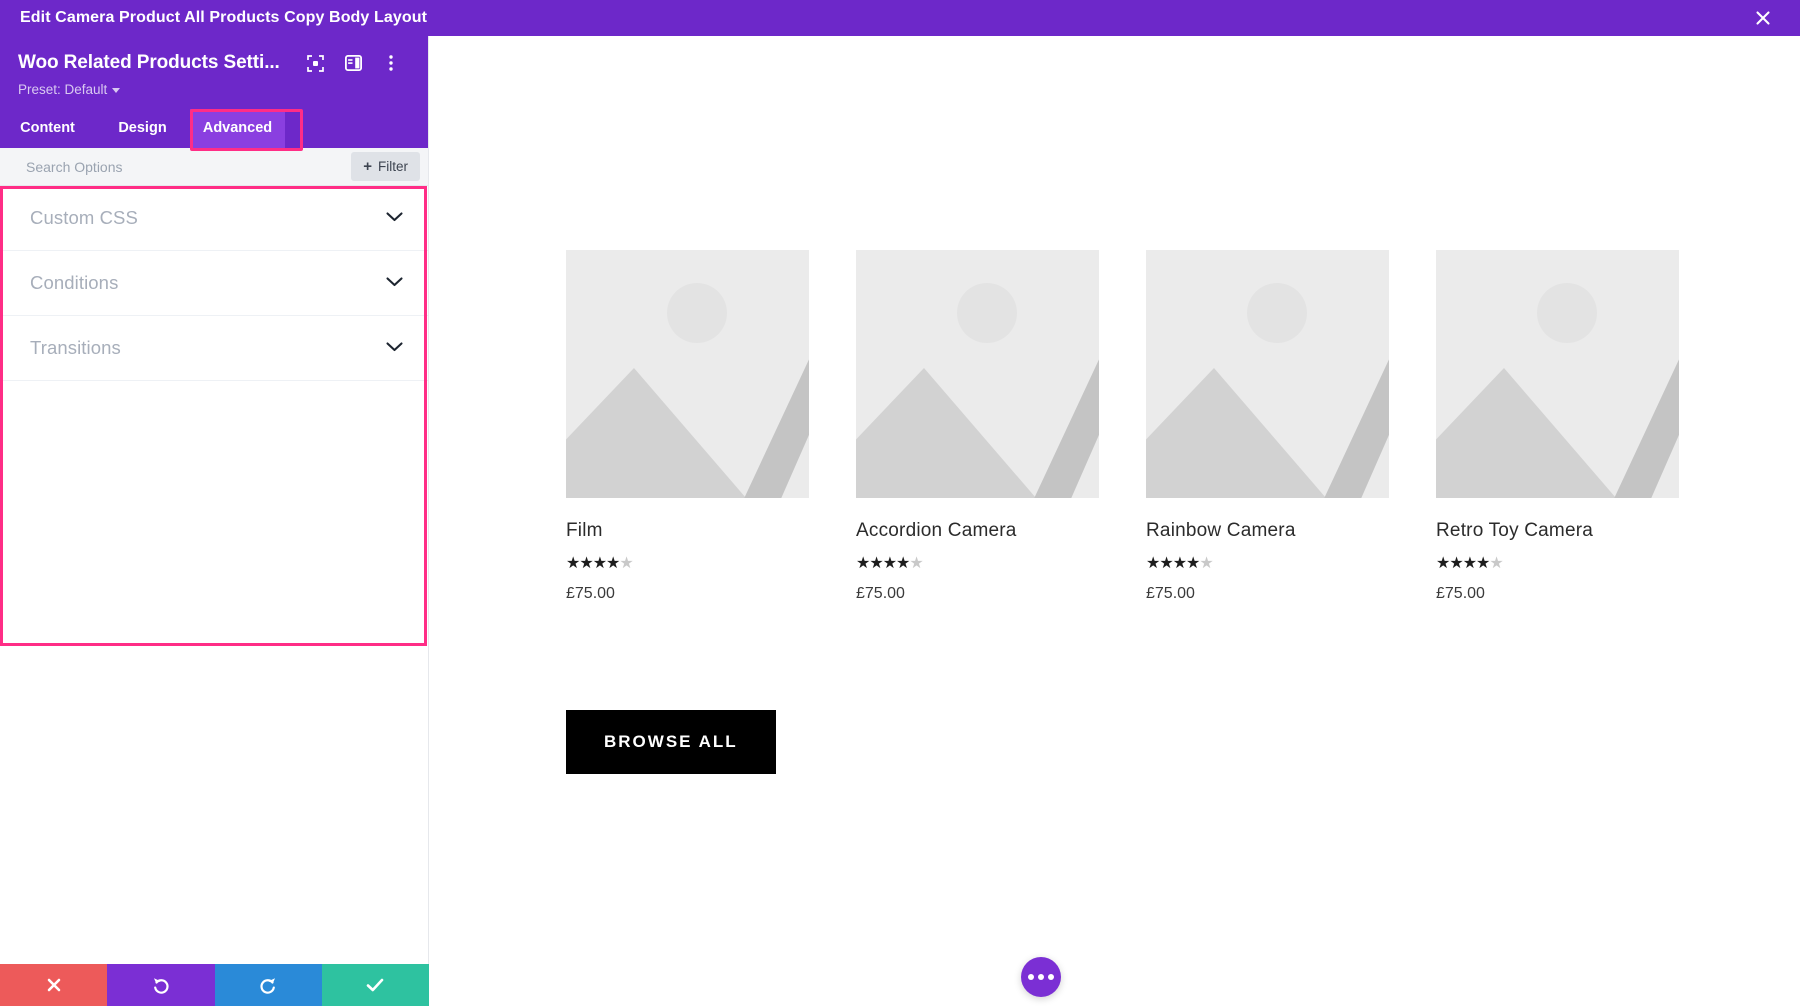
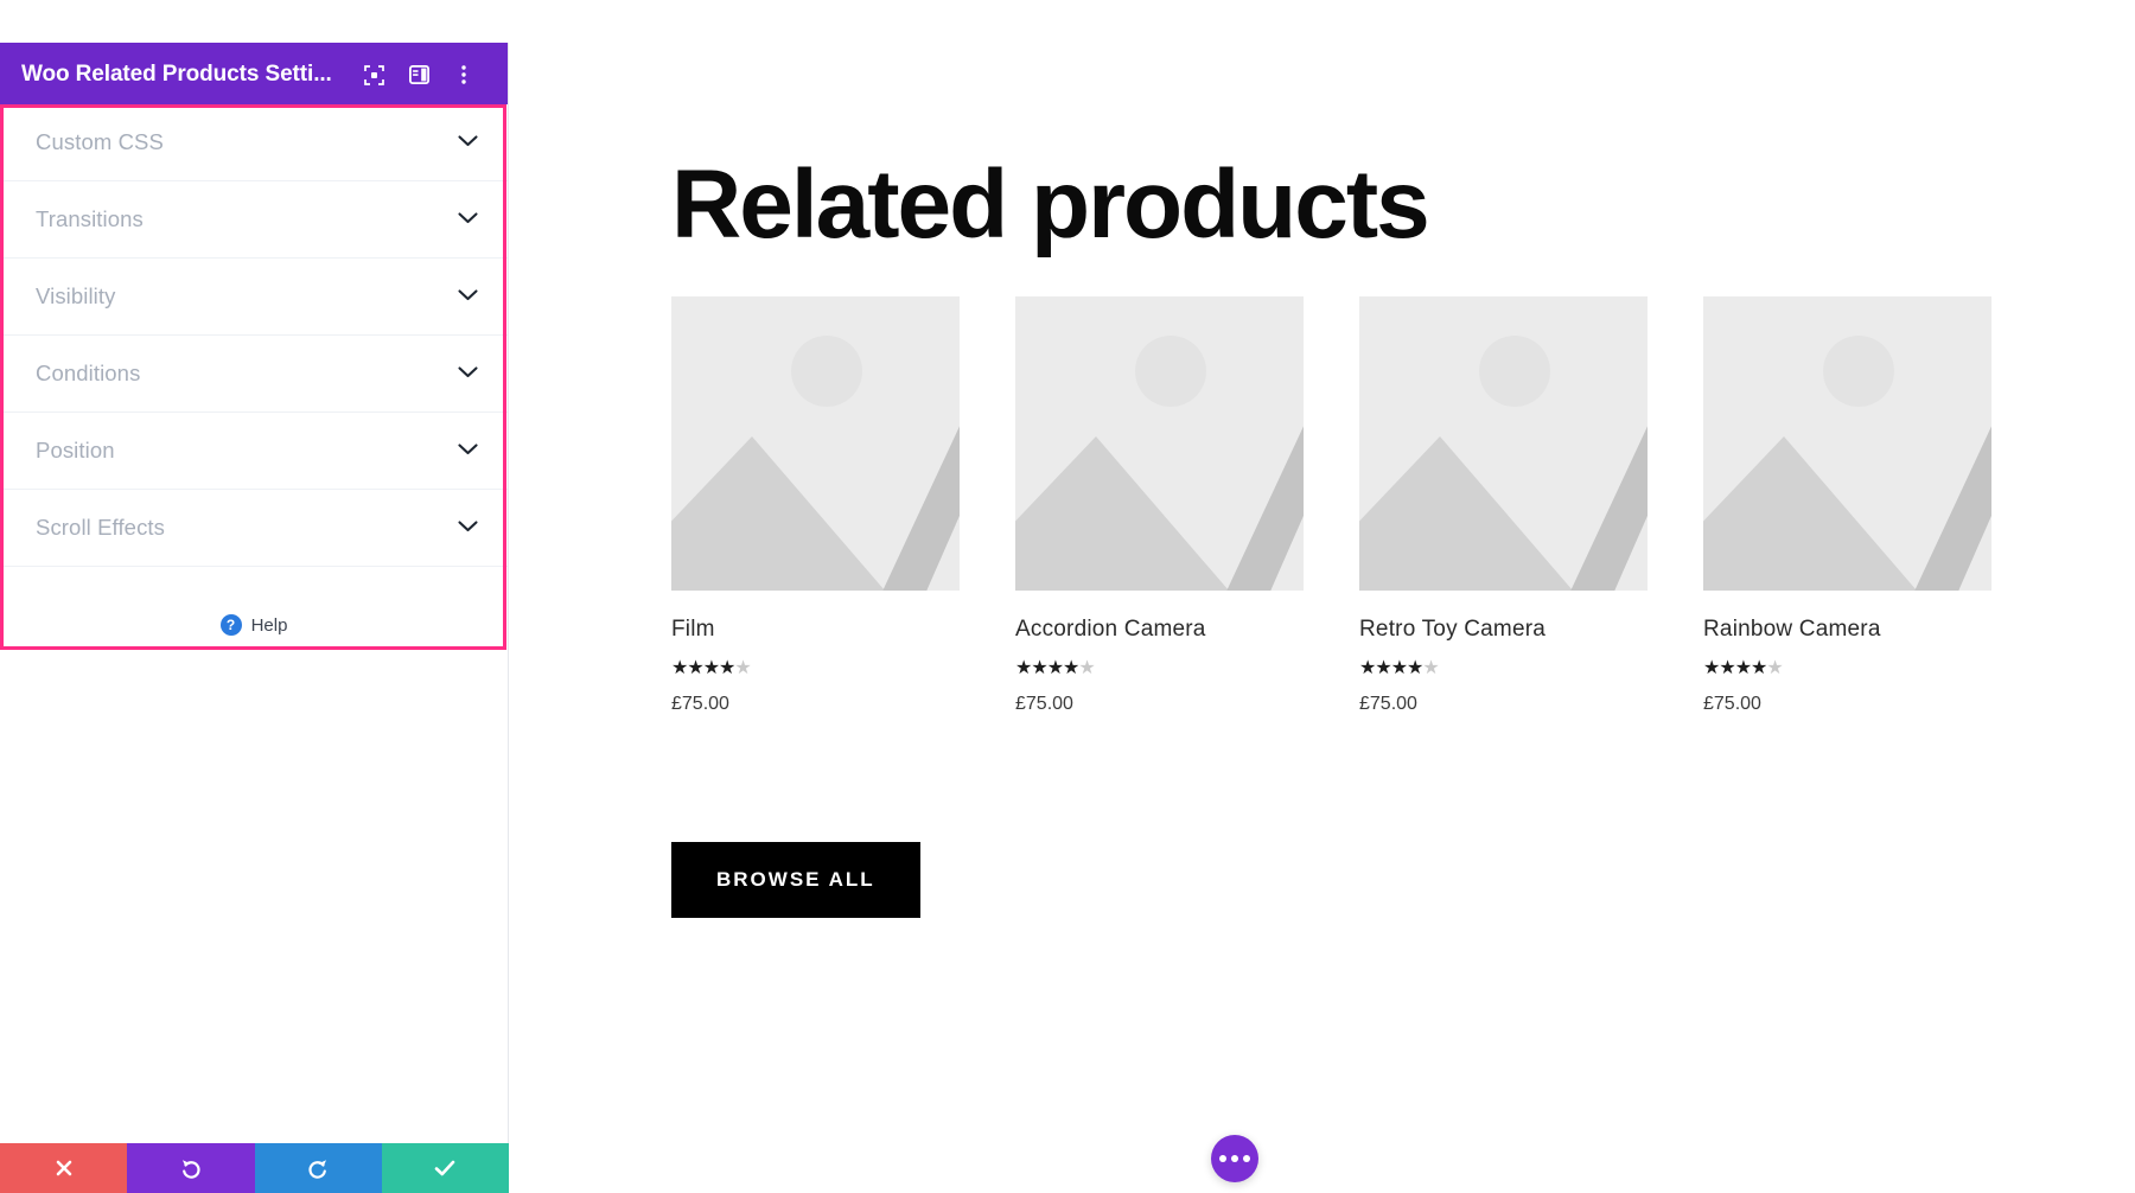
- Edit Camera Product All Products Copy Body Layout
  Woo Related Products Setti...
- Preset: Default
- Content
- Design
- Advanced
- Search Options
- +
- Filter
  Custom CSS
- Conditions
+ Transitions
+ Visibility
- Transitions
+ Conditions
+ Position
+ Scroll Effects
+ ?
+ Help
+ Related products
  Film
  ★★★★★
  £75.00
  Accordion Camera
  ★★★★★
  £75.00
- Rainbow Camera
+ Retro Toy Camera
  ★★★★★
  £75.00
- Retro Toy Camera
+ Rainbow Camera
  ★★★★★
  £75.00
  BROWSE ALL
